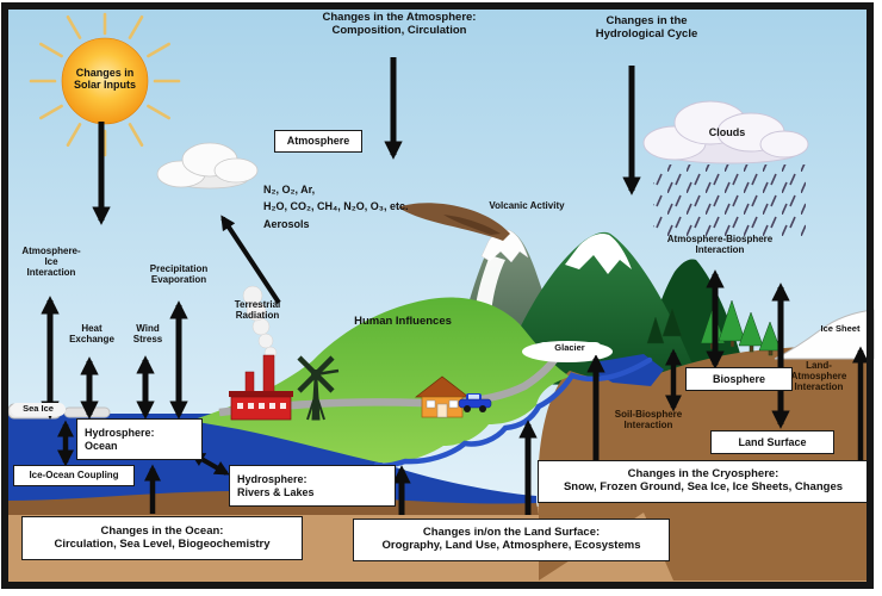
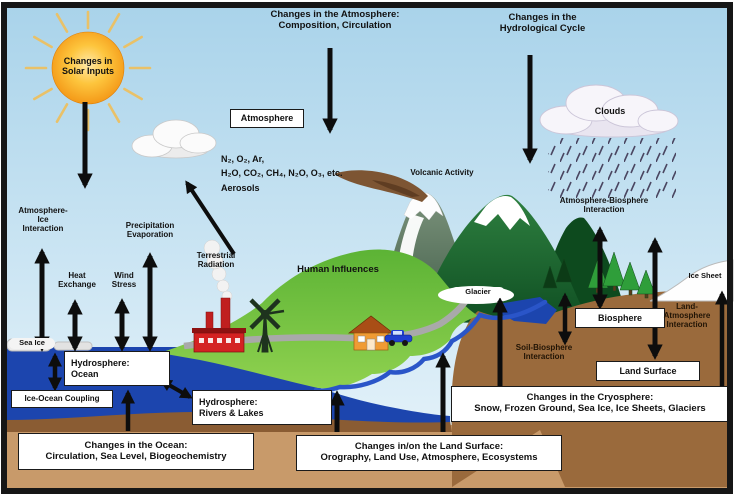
  Changes in
  Solar Inputs
  Changes in the Atmosphere:
  Composition, Circulation
  Changes in the
  Hydrological Cycle
  Atmosphere
  N₂, O₂, Ar,
  H₂O, CO₂, CH₄, N₂O, O₃, etc.
  Aerosols
  Volcanic Activity
  Clouds
  Atmosphere-
  Ice
  Interaction
  Precipitation
  Evaporation
  Heat
  Exchange
  Wind
  Stress
  Terrestrial
  Radiation
  Human Influences
  Atmosphere-Biosphere
  Interaction
  Ice Sheet
  Land-
  Atmosphere
  Interaction
  Biosphere
  Soil-Biosphere
  Interaction
  Land Surface
  Sea Ice
  Glacier
  Hydrosphere:
  Ocean
  Ice-Ocean Coupling
  Hydrosphere:
  Rivers & Lakes
  Changes in the Ocean:
  Circulation, Sea Level, Biogeochemistry
  Changes in/on the Land Surface:
  Orography, Land Use, Atmosphere, Ecosystems
  Changes in the Cryosphere:
- Snow, Frozen Ground, Sea Ice, Ice Sheets, Changes
+ Snow, Frozen Ground, Sea Ice, Ice Sheets, Glaciers
